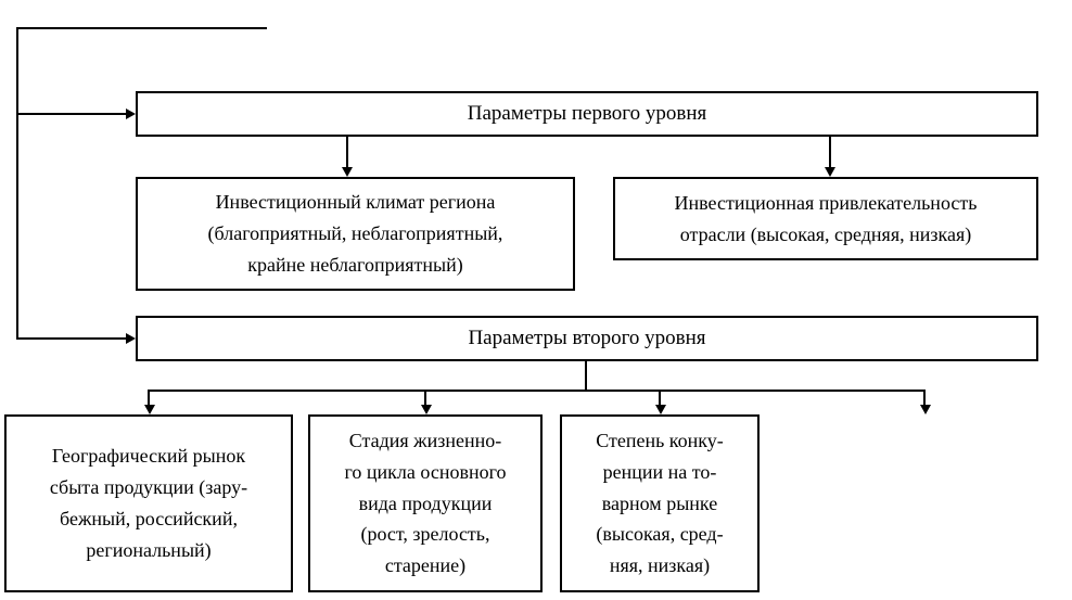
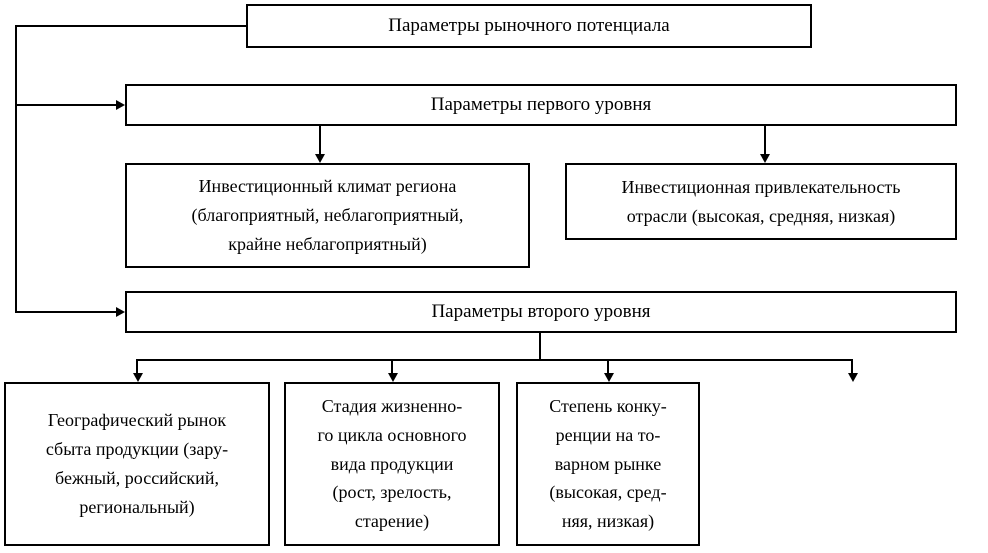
+ Параметры рыночного потенциала
  Параметры первого уровня
  Инвестиционный климат региона
  (благоприятный, неблагоприятный,
  крайне неблагоприятный)
  Инвестиционная привлекательность
  отрасли (высокая, средняя, низкая)
  Параметры второго уровня
  Географический рынок
  сбыта продукции (зару-
  бежный, российский,
  региональный)
  Стадия жизненно-
  го цикла основного
  вида продукции
  (рост, зрелость,
  старение)
  Степень конку-
  ренции на то-
  варном рынке
  (высокая, сред-
  няя, низкая)
